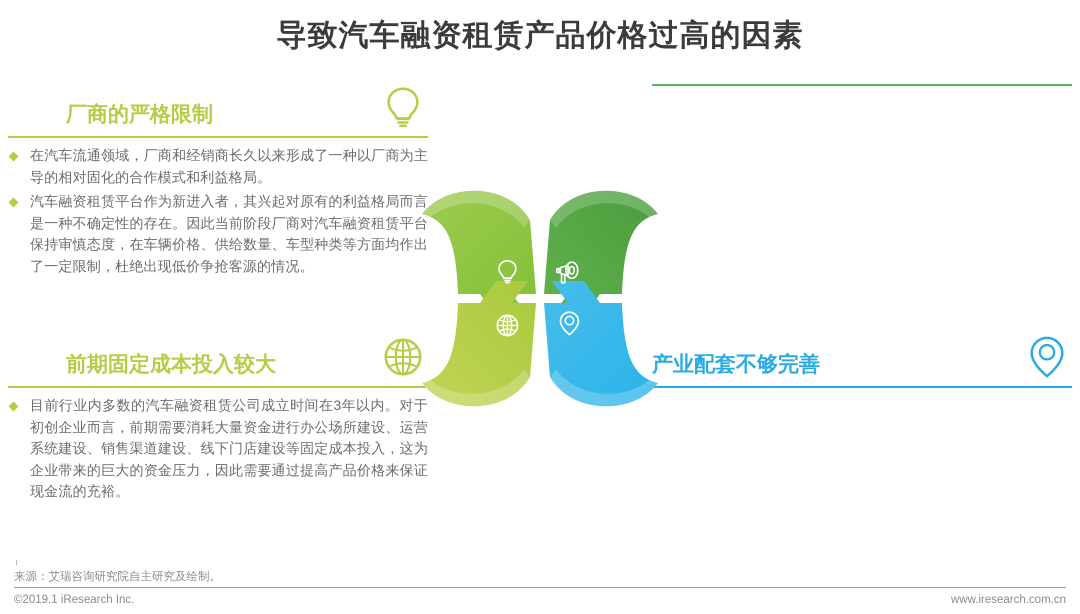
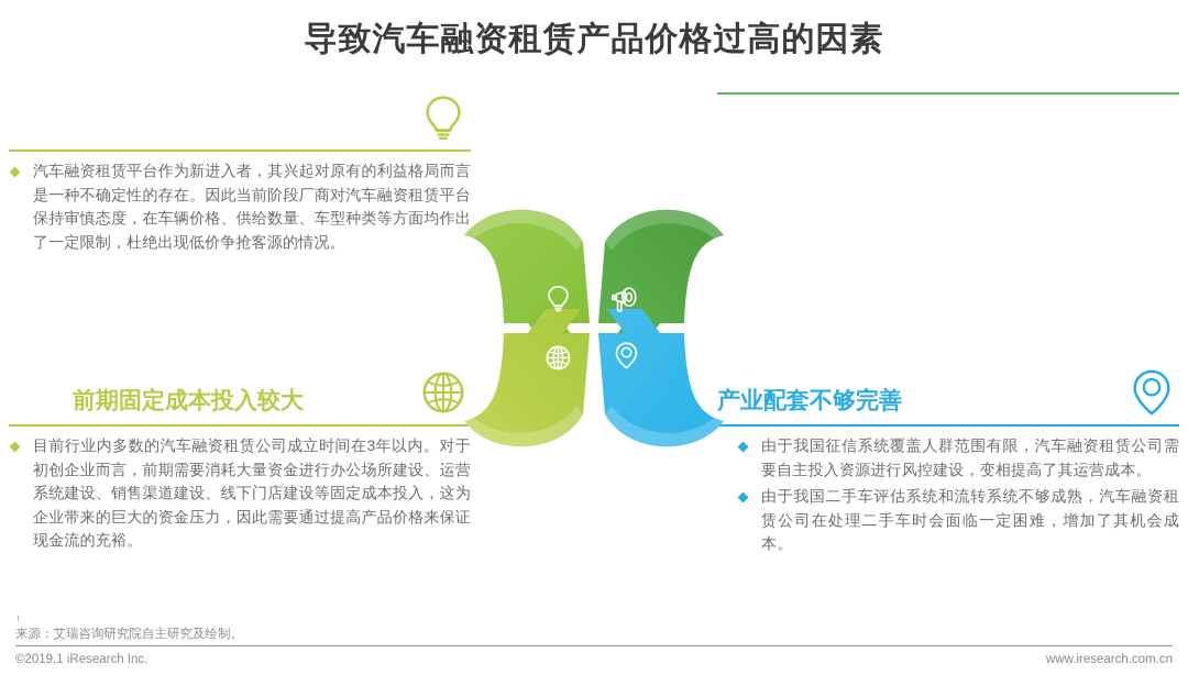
  导致汽车融资租赁产品价格过高的因素
- 厂商的严格限制
- 在汽车流通领域，厂商和经销商长久以来形成了一种以厂商为主导的相对固化的合作模式和利益格局。
  汽车融资租赁平台作为新进入者，其兴起对原有的利益格局而言是一种不确定性的存在。因此当前阶段厂商对汽车融资租赁平台保持审慎态度，在车辆价格、供给数量、车型种类等方面均作出了一定限制，杜绝出现低价争抢客源的情况。
  前期固定成本投入较大
  目前行业内多数的汽车融资租赁公司成立时间在3年以内。对于初创企业而言，前期需要消耗大量资金进行办公场所建设、运营系统建设、销售渠道建设、线下门店建设等固定成本投入，这为企业带来的巨大的资金压力，因此需要通过提高产品价格来保证现金流的充裕。
  产业配套不够完善
+ 由于我国征信系统覆盖人群范围有限，汽车融资租赁公司需要自主投入资源进行风控建设，变相提高了其运营成本。
+ 由于我国二手车评估系统和流转系统不够成熟，汽车融资租赁公司在处理二手车时会面临一定困难，增加了其机会成本。
  来源：艾瑞咨询研究院自主研究及绘制。
  ©2019.1 iResearch Inc.
  www.iresearch.com.cn
